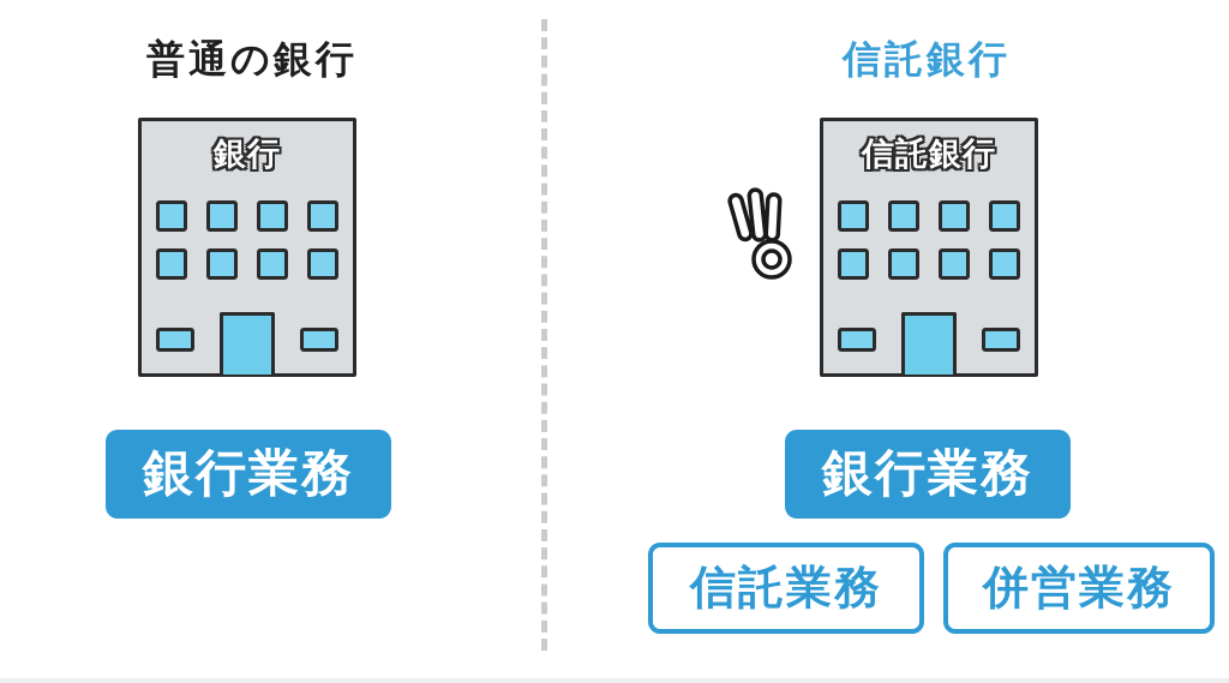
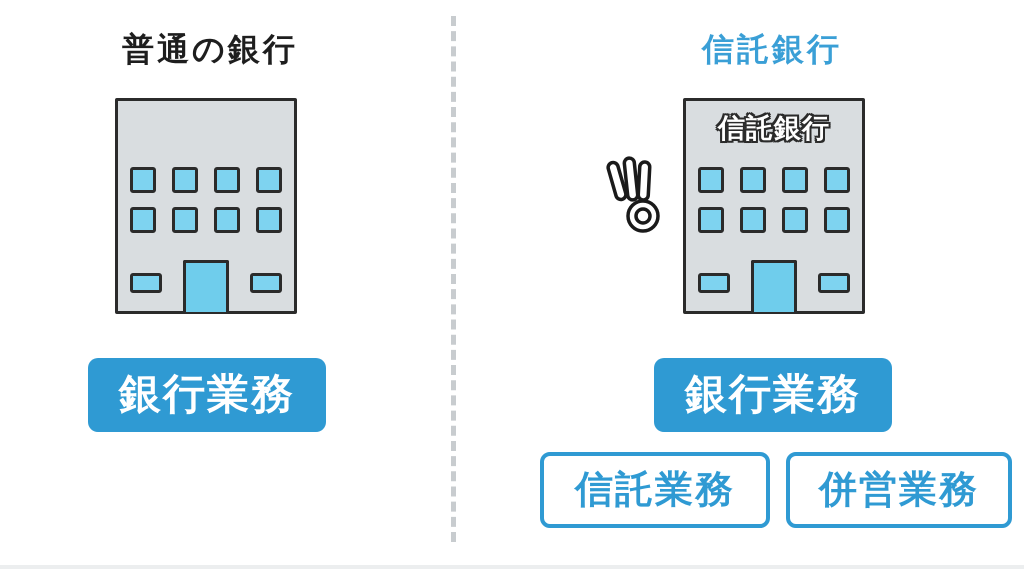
  普通の銀行
- 銀行
  銀行業務
  信託銀行
  信託銀行
  銀行業務
  信託業務
  併営業務
